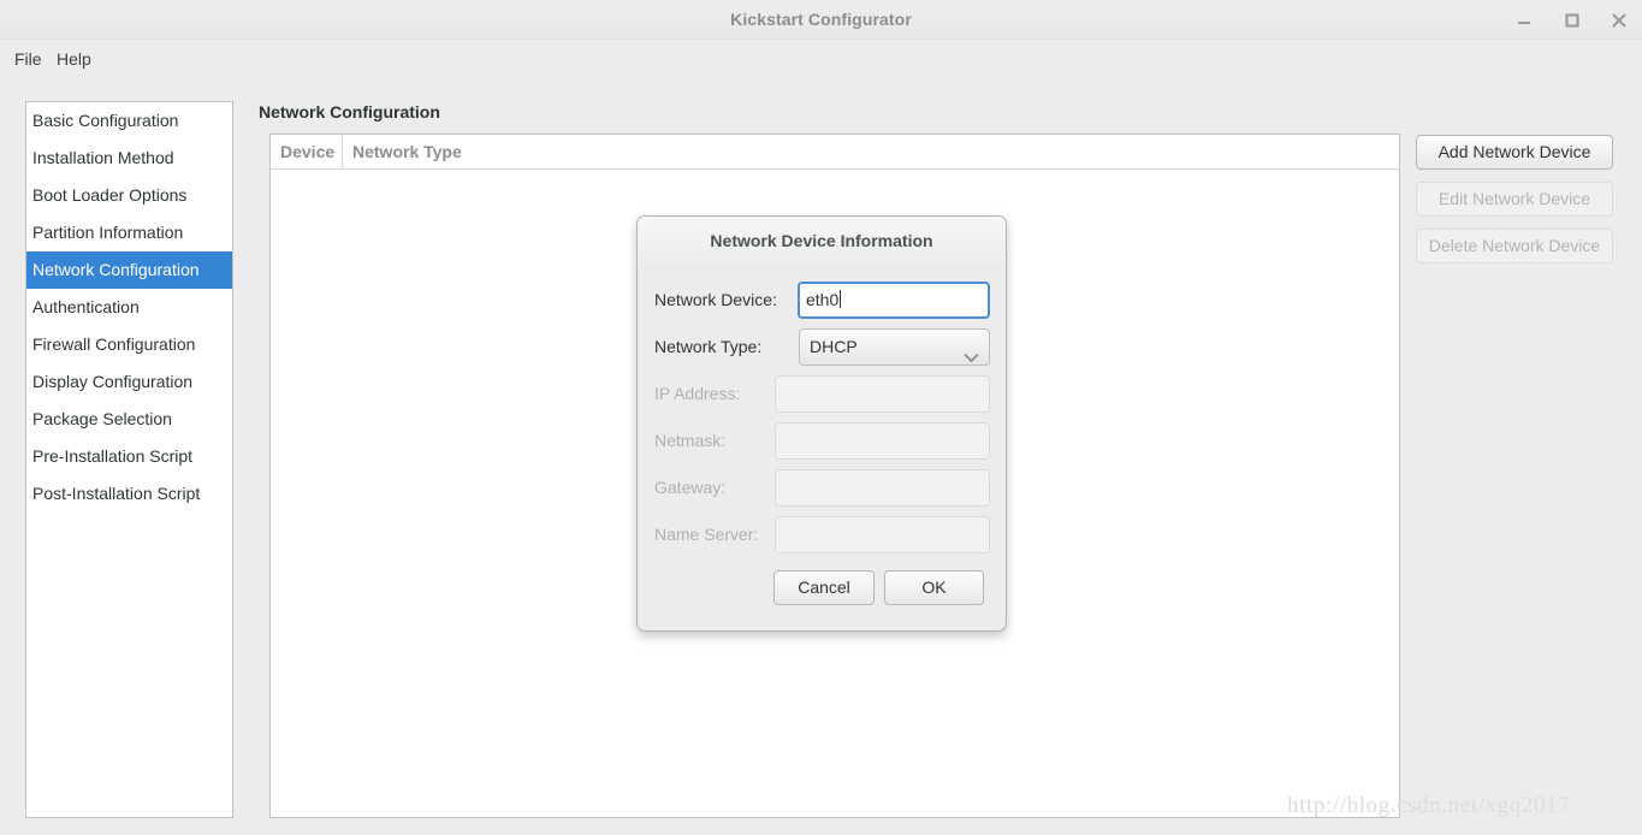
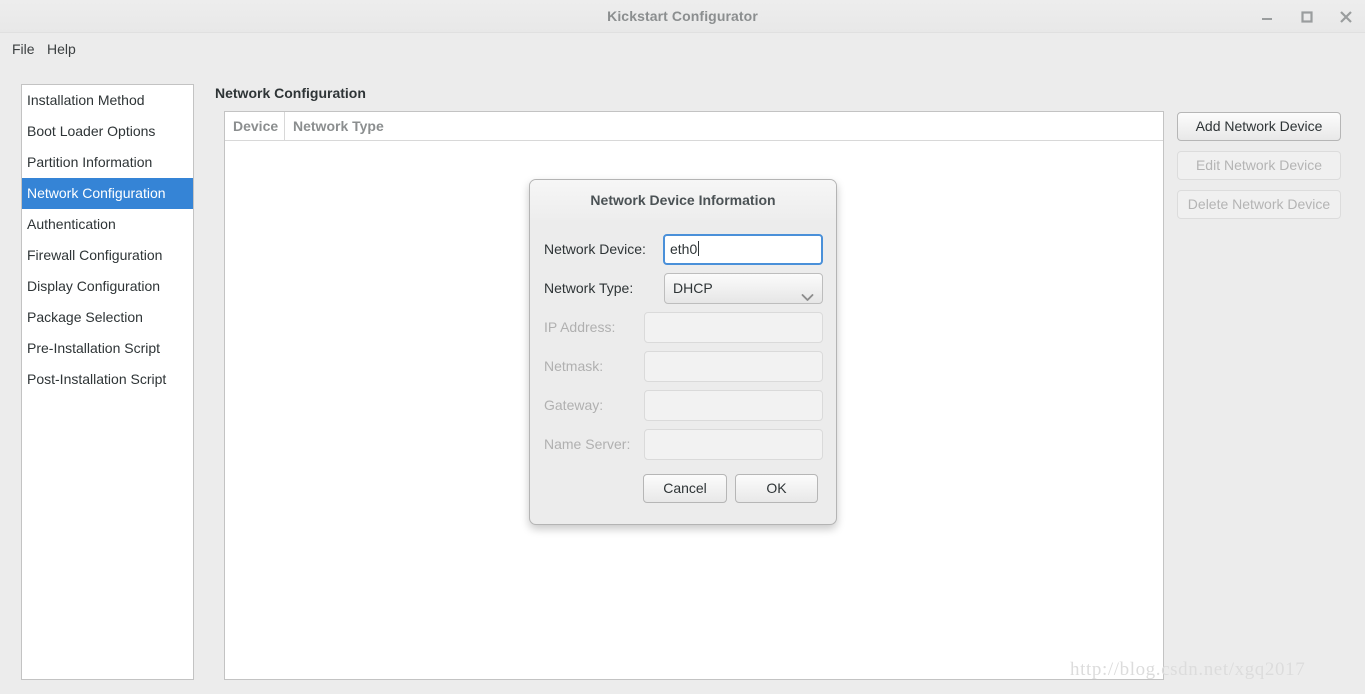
  Kickstart Configurator
  File
  Help
- Basic Configuration
  Installation Method
  Boot Loader Options
  Partition Information
  Network Configuration
  Authentication
  Firewall Configuration
  Display Configuration
  Package Selection
  Pre-Installation Script
  Post-Installation Script
  Network Configuration
  Device
  Network Type
  Add Network Device
  Edit Network Device
  Delete Network Device
  http://blog.csdn.net/xgq2017
  Network Device Information
  Network Device:
  eth0
  Network Type:
  DHCP
  IP Address:
  Netmask:
  Gateway:
  Name Server:
  Cancel
  OK
